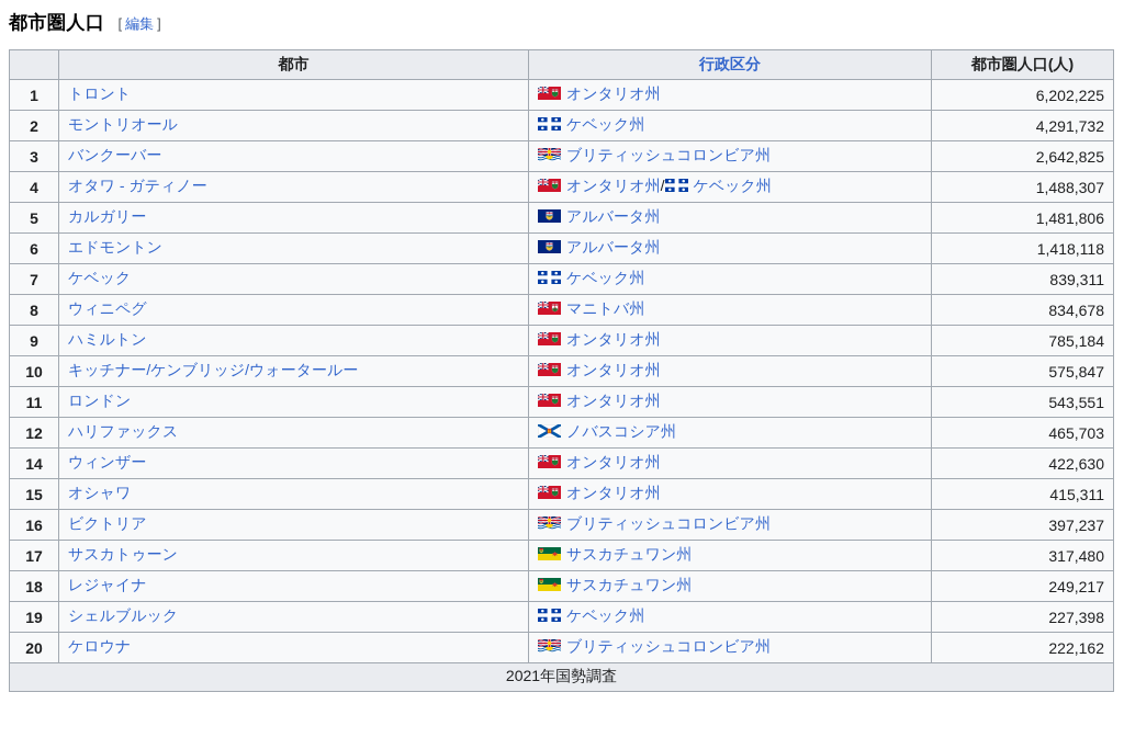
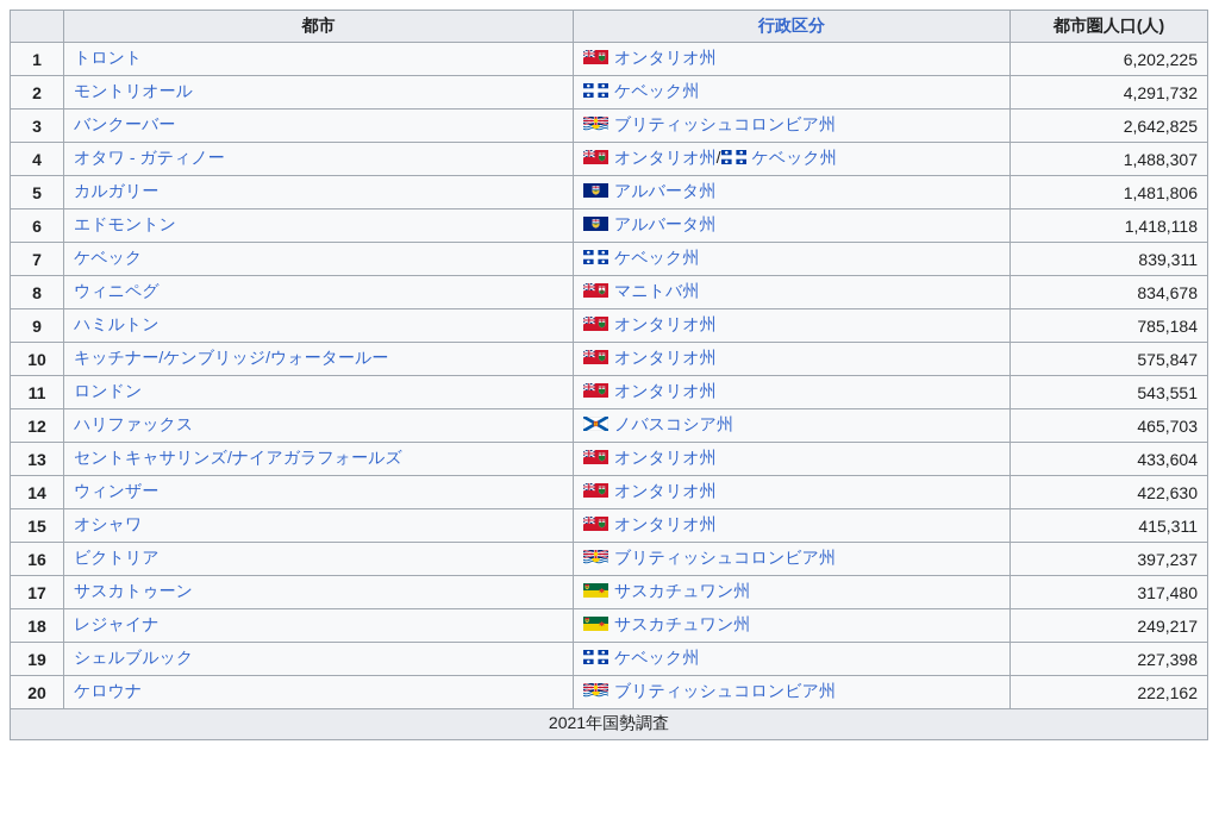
- 都市圏人口
- [ 編集 ]
  	都市	行政区分	都市圏人口(人)
  1	トロント	オンタリオ州	6,202,225
  2	モントリオール	ケベック州	4,291,732
  3	バンクーバー	ブリティッシュコロンビア州	2,642,825
  4	オタワ - ガティノー	オンタリオ州/ ケベック州	1,488,307
  5	カルガリー	アルバータ州	1,481,806
  6	エドモントン	アルバータ州	1,418,118
  7	ケベック	ケベック州	839,311
  8	ウィニペグ	マニトバ州	834,678
  9	ハミルトン	オンタリオ州	785,184
  10	キッチナー/ケンブリッジ/ウォータールー	オンタリオ州	575,847
  11	ロンドン	オンタリオ州	543,551
  12	ハリファックス	ノバスコシア州	465,703
+ 13	セントキャサリンズ/ナイアガラフォールズ	オンタリオ州	433,604
  14	ウィンザー	オンタリオ州	422,630
  15	オシャワ	オンタリオ州	415,311
  16	ビクトリア	ブリティッシュコロンビア州	397,237
  17	サスカトゥーン	サスカチュワン州	317,480
  18	レジャイナ	サスカチュワン州	249,217
  19	シェルブルック	ケベック州	227,398
  20	ケロウナ	ブリティッシュコロンビア州	222,162
  2021年国勢調査
